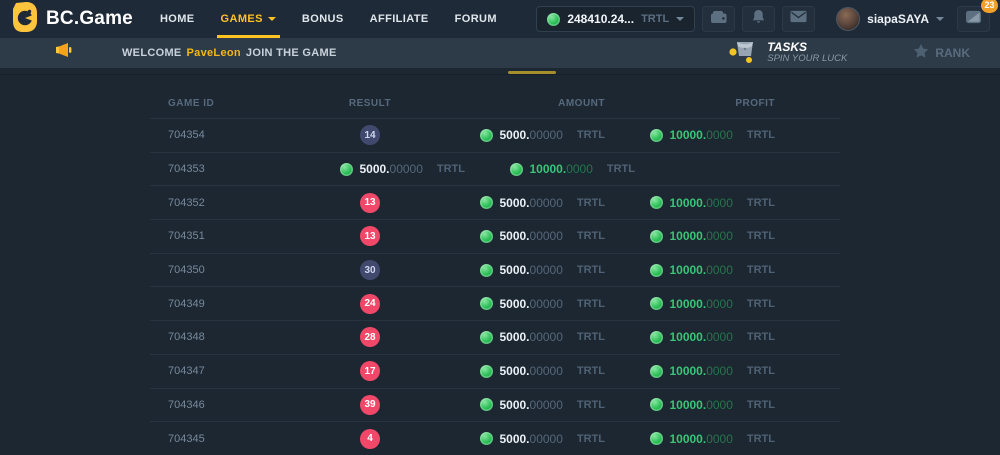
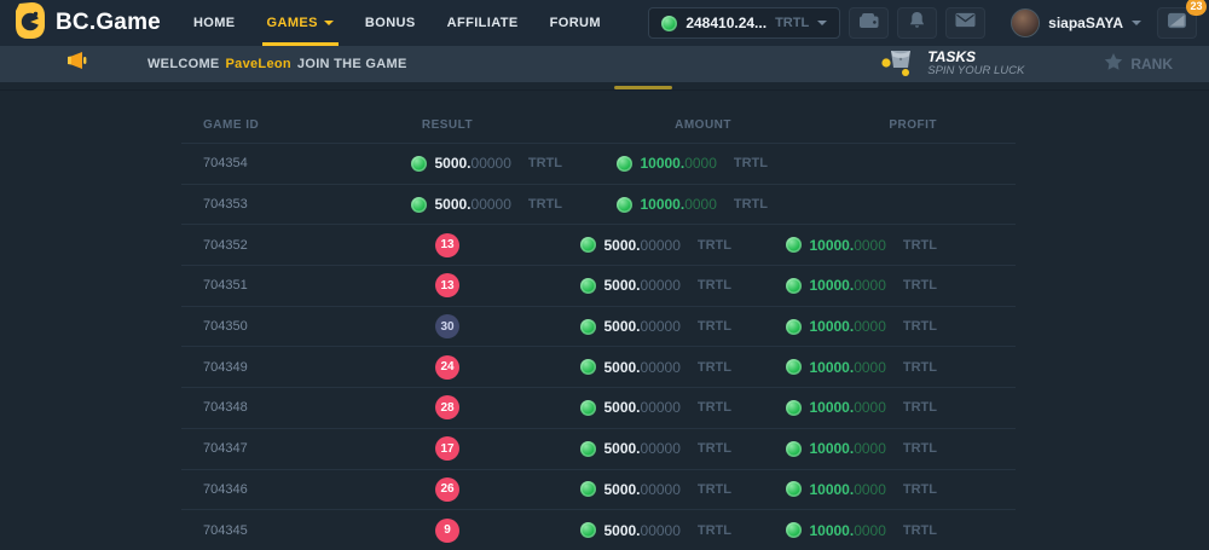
  BC.Game
  HOME
  GAMES
  BONUS
  AFFILIATE
  FORUM
  248410.24...
  TRTL
  siapaSAYA
  23
  WELCOME
  PaveLeon
  JOIN THE GAME
  TASKS
  SPIN YOUR LUCK
  RANK
  GAME ID
  RESULT
  AMOUNT
  PROFIT
  704354
- 14
  5000.00000
  TRTL
  10000.0000
  TRTL
  704353
  5000.00000
  TRTL
  10000.0000
  TRTL
  704352
  13
  5000.00000
  TRTL
  10000.0000
  TRTL
  704351
  13
  5000.00000
  TRTL
  10000.0000
  TRTL
  704350
  30
  5000.00000
  TRTL
  10000.0000
  TRTL
  704349
  24
  5000.00000
  TRTL
  10000.0000
  TRTL
  704348
  28
  5000.00000
  TRTL
  10000.0000
  TRTL
  704347
  17
  5000.00000
  TRTL
  10000.0000
  TRTL
  704346
- 39
+ 26
  5000.00000
  TRTL
  10000.0000
  TRTL
  704345
- 4
+ 9
  5000.00000
  TRTL
  10000.0000
  TRTL
